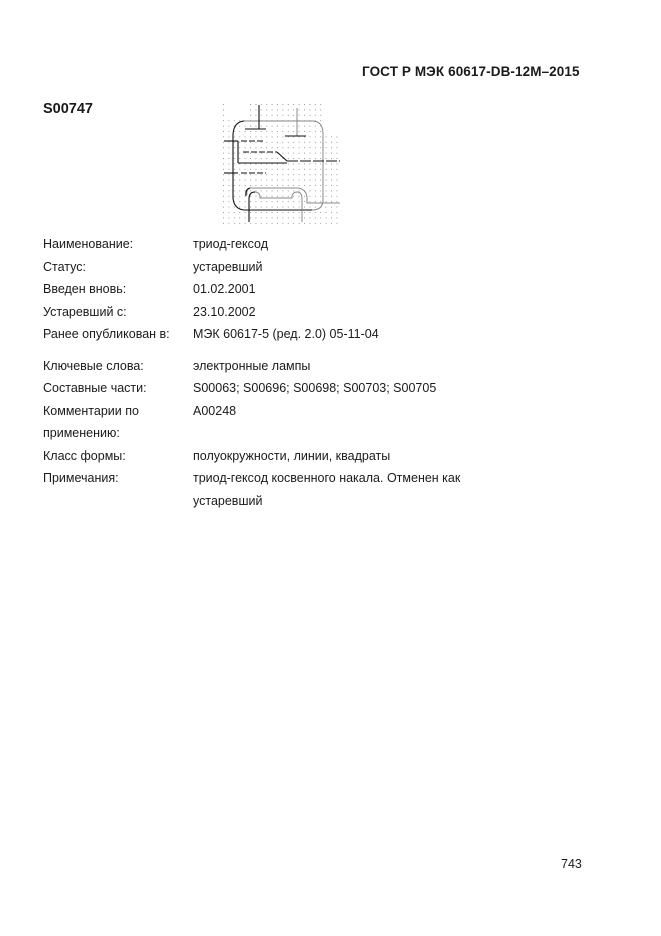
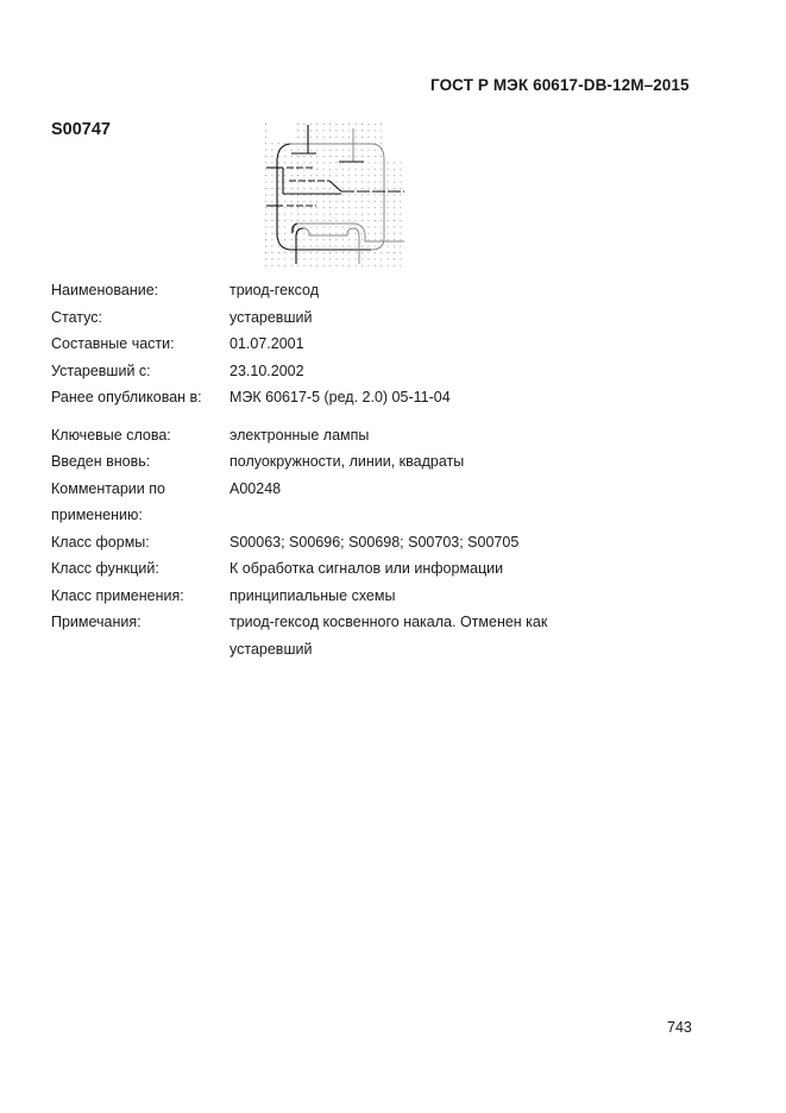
  ГОСТ Р МЭК 60617-DB-12M–2015
  S00747
  Наименование:
  триод-гексод
  Статус:
  устаревший
- Введен вновь:
+ Составные части:
- 01.02.2001
+ 01.07.2001
  Устаревший с:
  23.10.2002
  Ранее опубликован в:
  МЭК 60617-5 (ред. 2.0) 05-11-04
  Ключевые слова:
  электронные лампы
- Составные части:
+ Введен вновь:
- S00063; S00696; S00698; S00703; S00705
+ полуокружности, линии, квадраты
  Комментарии по
  A00248
  применению:
  Класс формы:
- полуокружности, линии, квадраты
+ S00063; S00696; S00698; S00703; S00705
+ Класс функций:
+ К обработка сигналов или информации
+ Класс применения:
+ принципиальные схемы
  Примечания:
  триод-гексод косвенного накала. Отменен как
  устаревший
  743
